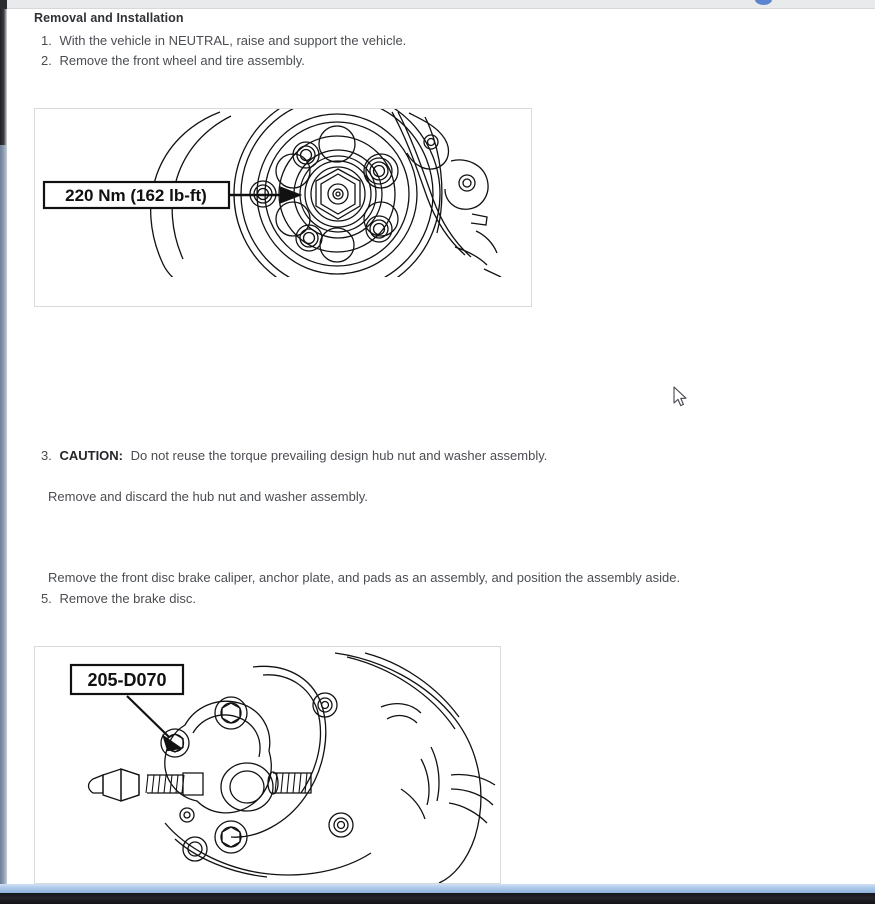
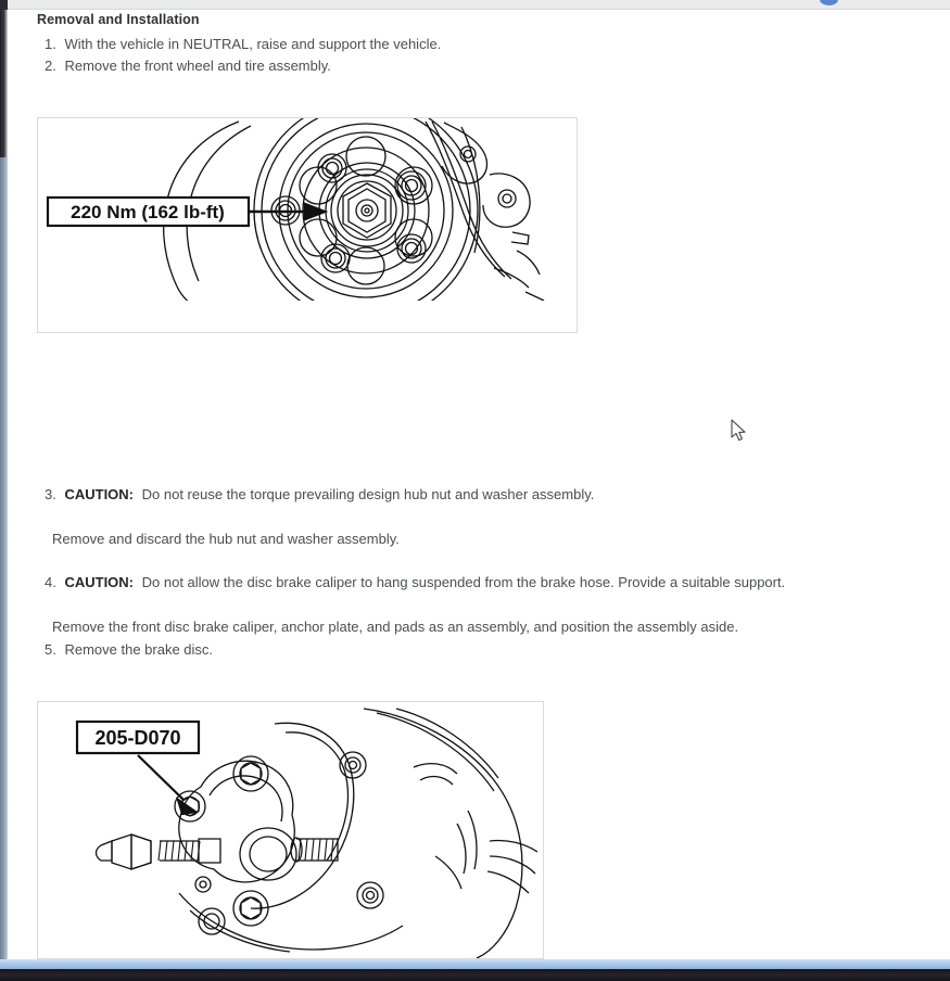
  Removal and Installation
  1. With the vehicle in NEUTRAL, raise and support the vehicle.
  2. Remove the front wheel and tire assembly.
  220 Nm (162 lb-ft)
  3. CAUTION: Do not reuse the torque prevailing design hub nut and washer assembly.
  Remove and discard the hub nut and washer assembly.
+ 4. CAUTION: Do not allow the disc brake caliper to hang suspended from the brake hose. Provide a suitable support.
  Remove the front disc brake caliper, anchor plate, and pads as an assembly, and position the assembly aside.
  5. Remove the brake disc.
  205-D070
